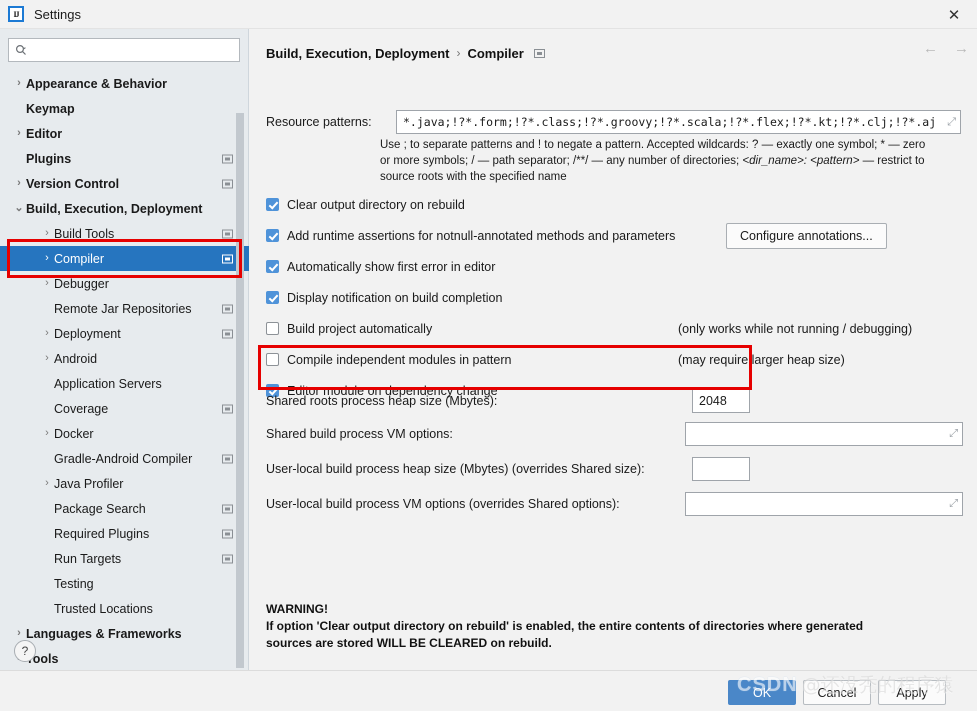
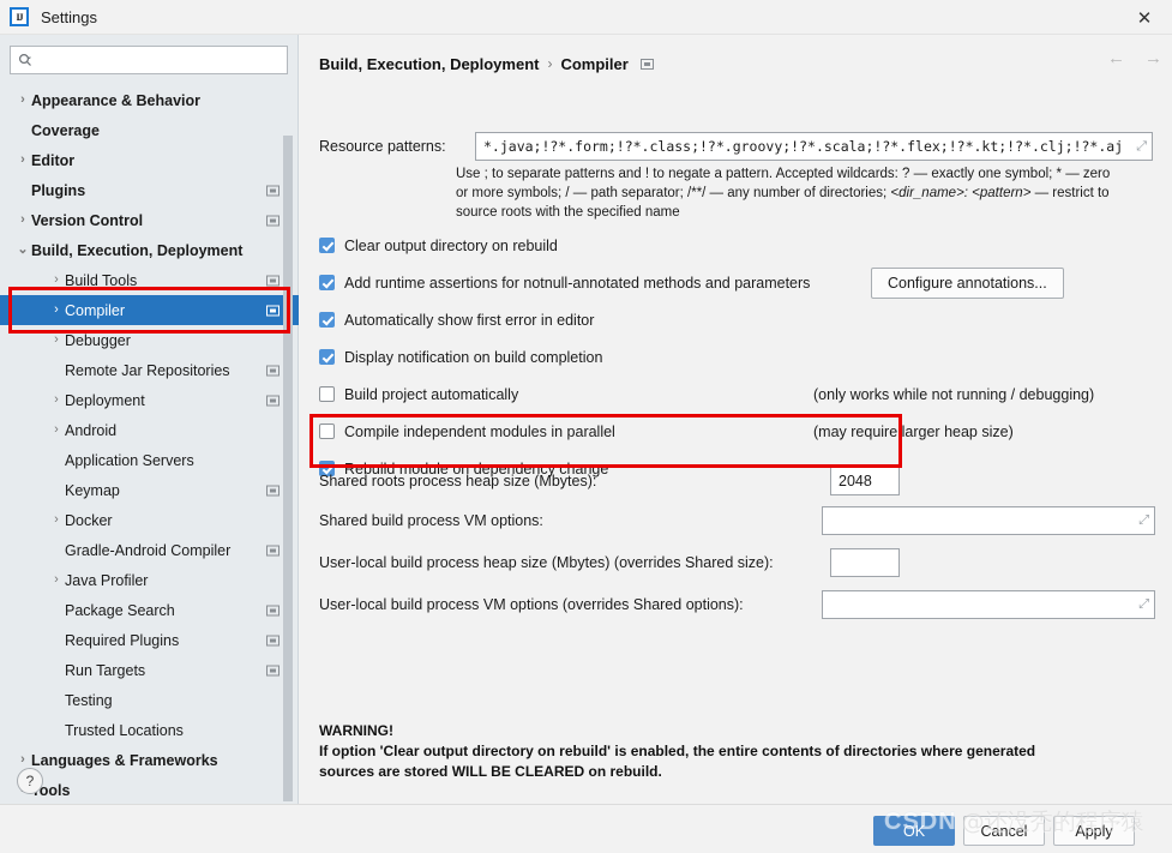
  IJ
  Settings
  ✕
  ›
  Appearance & Behavior
- Keymap
+ Coverage
  ›
  Editor
  Plugins
  ›
  Version Control
  ⌄
  Build, Execution, Deployment
  ›
  Build Tools
  ›
  Compiler
  ›
  Debugger
  Remote Jar Repositories
  ›
  Deployment
  ›
  Android
  Application Servers
- Coverage
+ Keymap
  ›
  Docker
  Gradle-Android Compiler
  ›
  Java Profiler
  Package Search
  Required Plugins
  Run Targets
  Testing
  Trusted Locations
  ›
  Languages & Frameworks
  ools
  ?
  Build, Execution, Deployment
  ›
  Compiler
  ←
  →
  Resource patterns:
  *.java;!?*.form;!?*.class;!?*.groovy;!?*.scala;!?*.flex;!?*.kt;!?*.clj;!?*.aj
  ⤢
  Use ; to separate patterns and ! to negate a pattern. Accepted wildcards: ? — exactly one symbol; * — zero
  or more symbols; / — path separator; /**/ — any number of directories; <dir_name>: <pattern> — restrict to
  source roots with the specified name
  Clear output directory on rebuild
  Add runtime assertions for notnull-annotated methods and parameters
  Configure annotations...
  Automatically show first error in editor
  Display notification on build completion
  Build project automatically
  (only works while not running / debugging)
- Compile independent modules in pattern
+ Compile independent modules in parallel
  (may require larger heap size)
- Editor module on dependency change
+ Rebuild module on dependency change
  Shared roots process heap size (Mbytes):
  2048
  Shared build process VM options:
  ⤢
  User-local build process heap size (Mbytes) (overrides Shared size):
  User-local build process VM options (overrides Shared options):
  ⤢
  WARNING!
  If option 'Clear output directory on rebuild' is enabled, the entire contents of directories where generated
  sources are stored WILL BE CLEARED on rebuild.
  OK
  Cancel
  Apply
  CSDN
  @还没秃的程序猿
